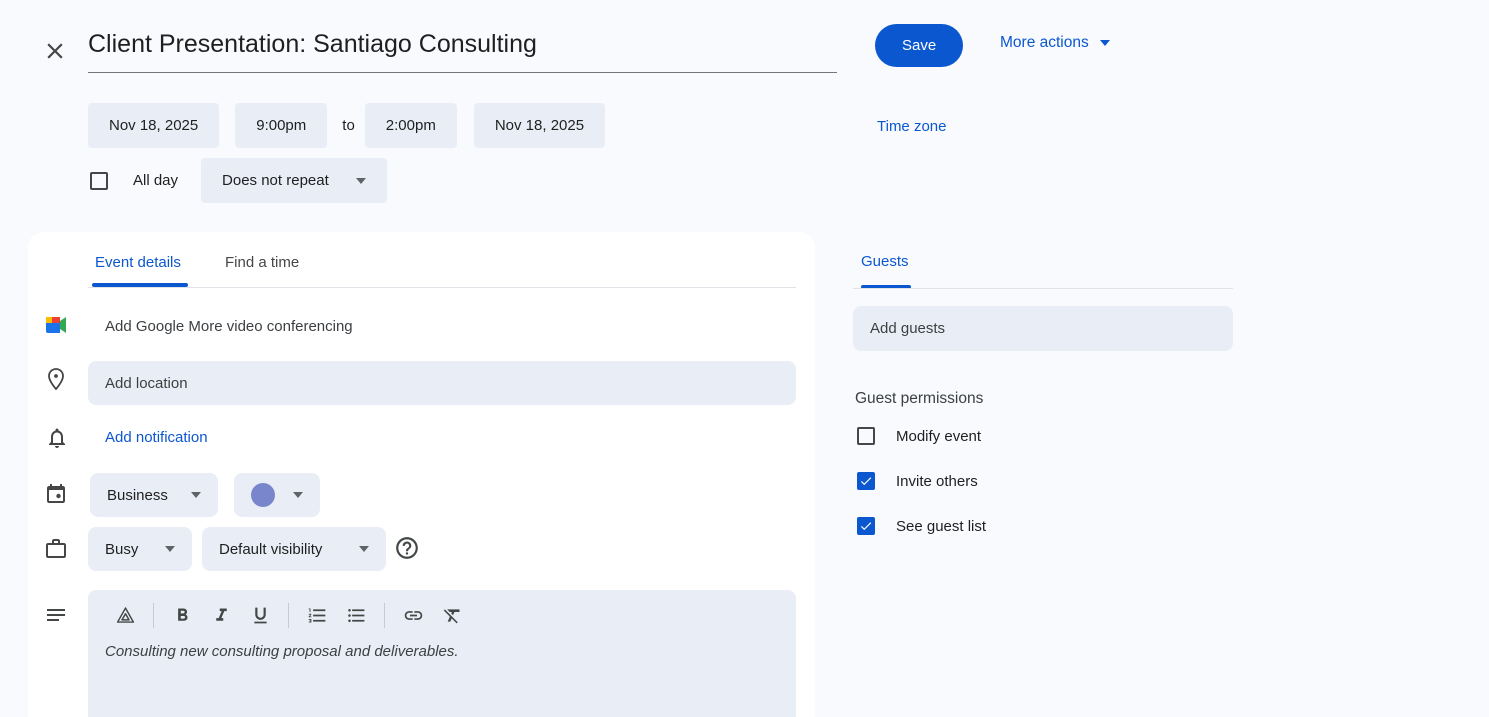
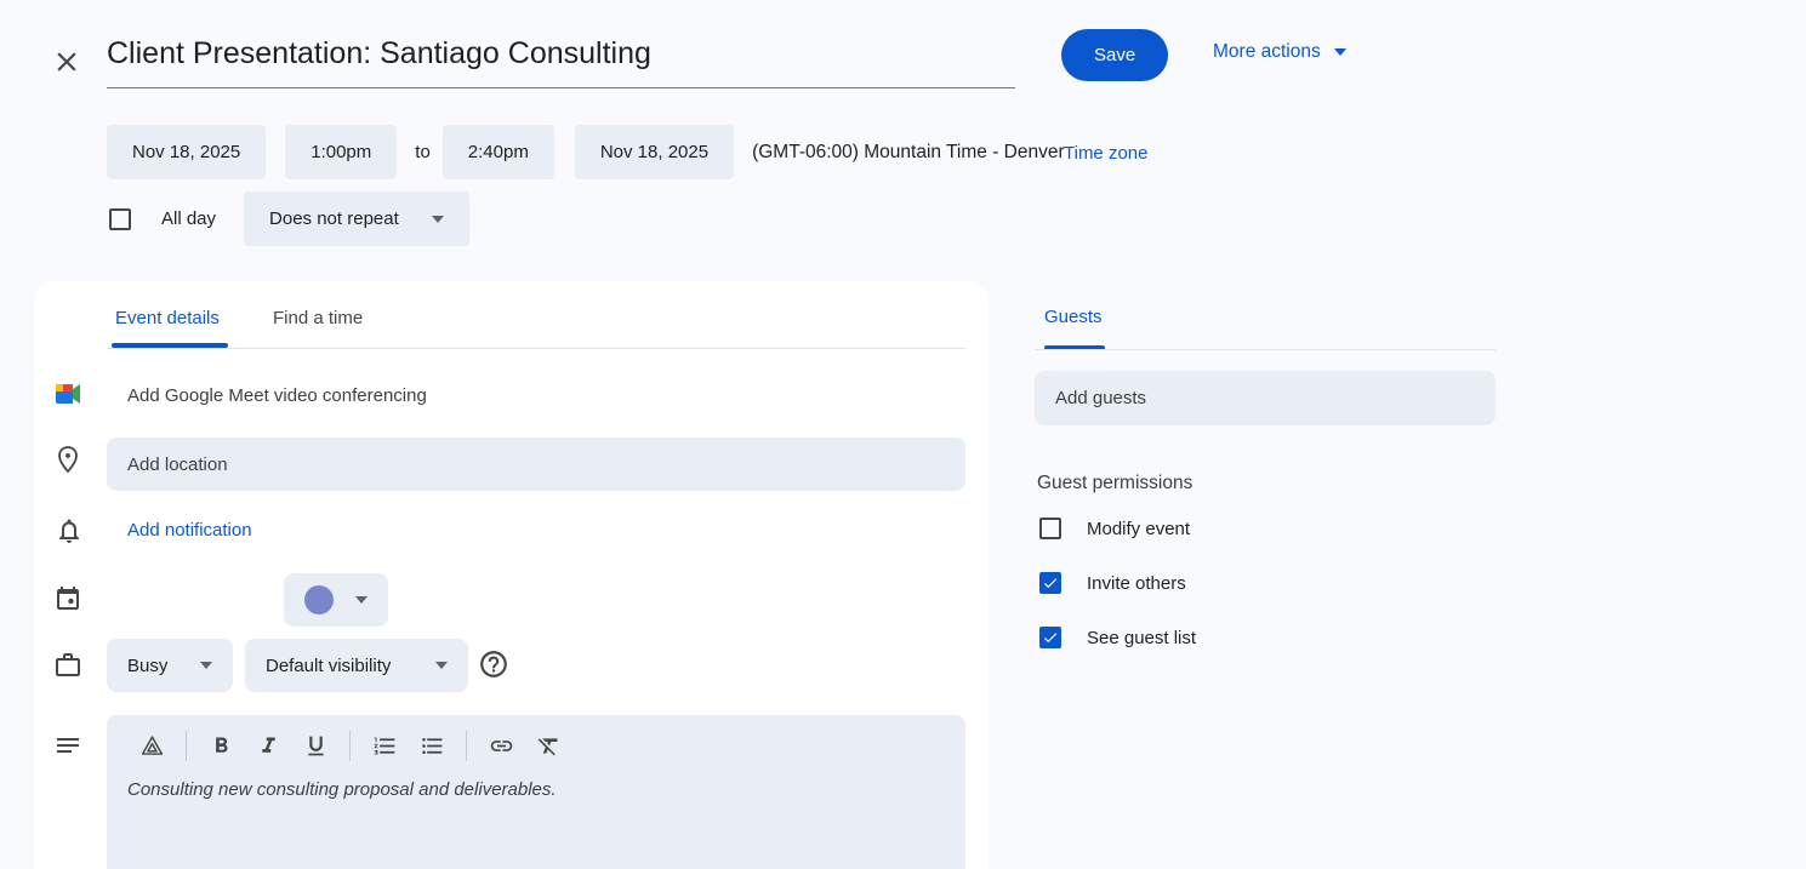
  Client Presentation: Santiago Consulting
  Save
  More actions
  Nov 18, 2025
- 9:00pm
+ 1:00pm
  to
- 2:00pm
+ 2:40pm
  Nov 18, 2025
+ (GMT-06:00) Mountain Time - Denver
  Time zone
  All day
  Does not repeat
  Event details
  Find a time
- Add Google More video conferencing
+ Add Google Meet video conferencing
  Add location
  Add notification
- Business
  Busy
  Default visibility
  Consulting new consulting proposal and deliverables.
  Guests
  Add guests
  Guest permissions
  Modify event
  Invite others
  See guest list
